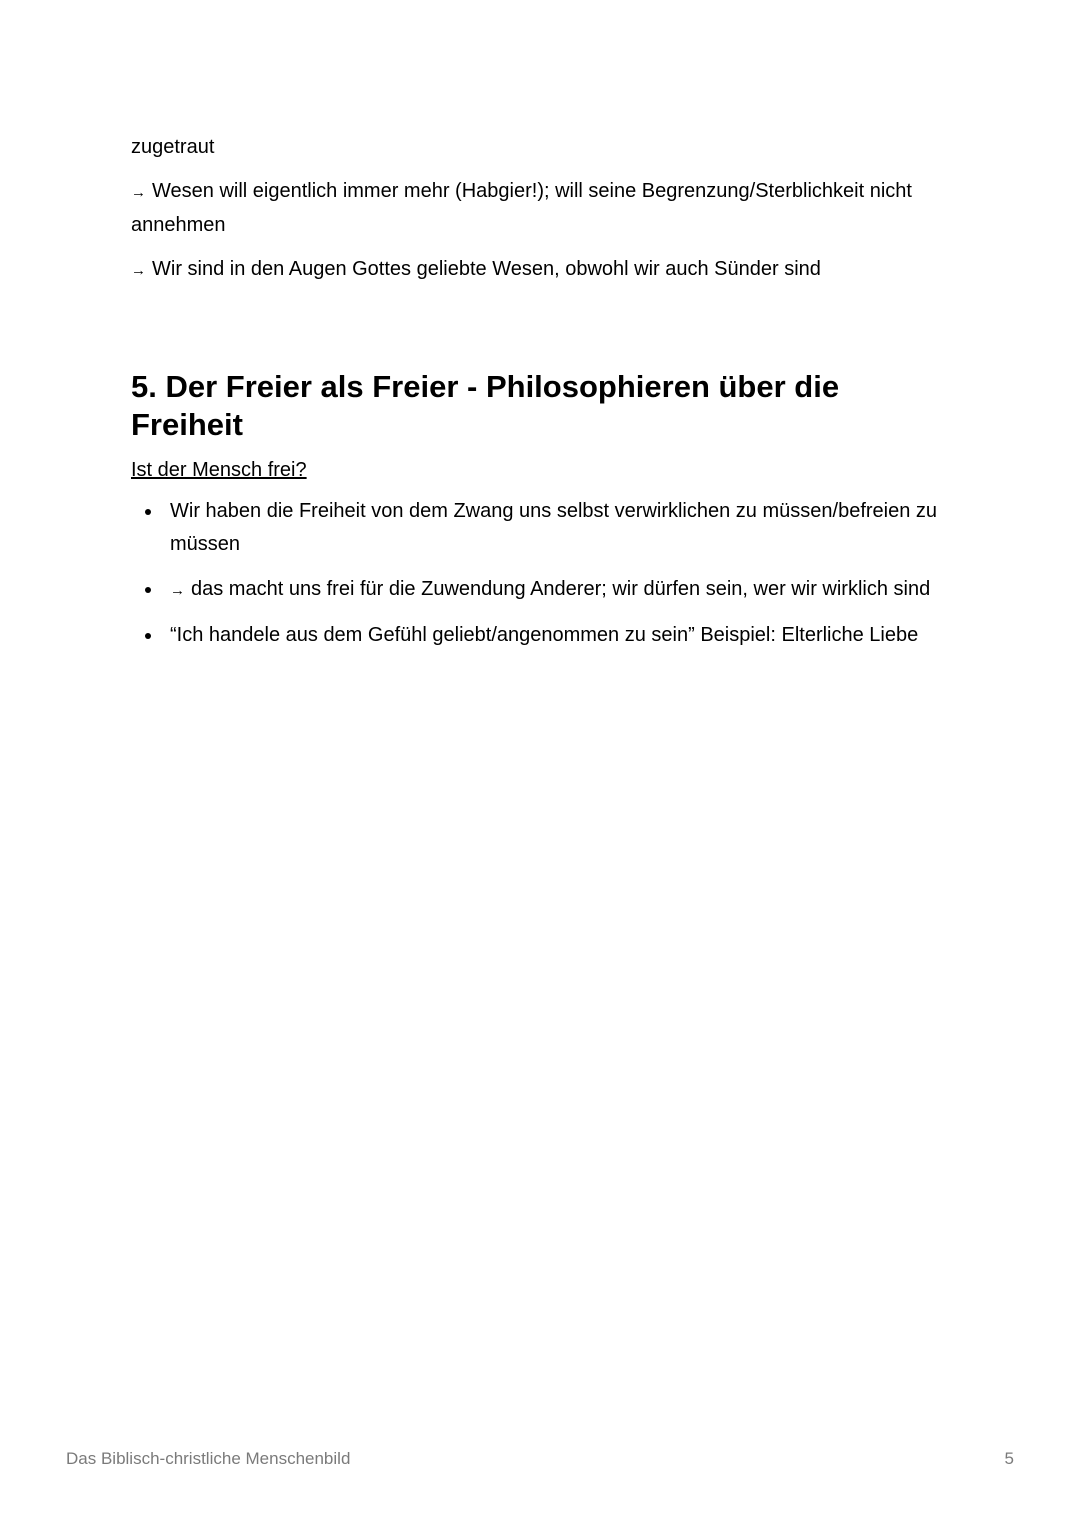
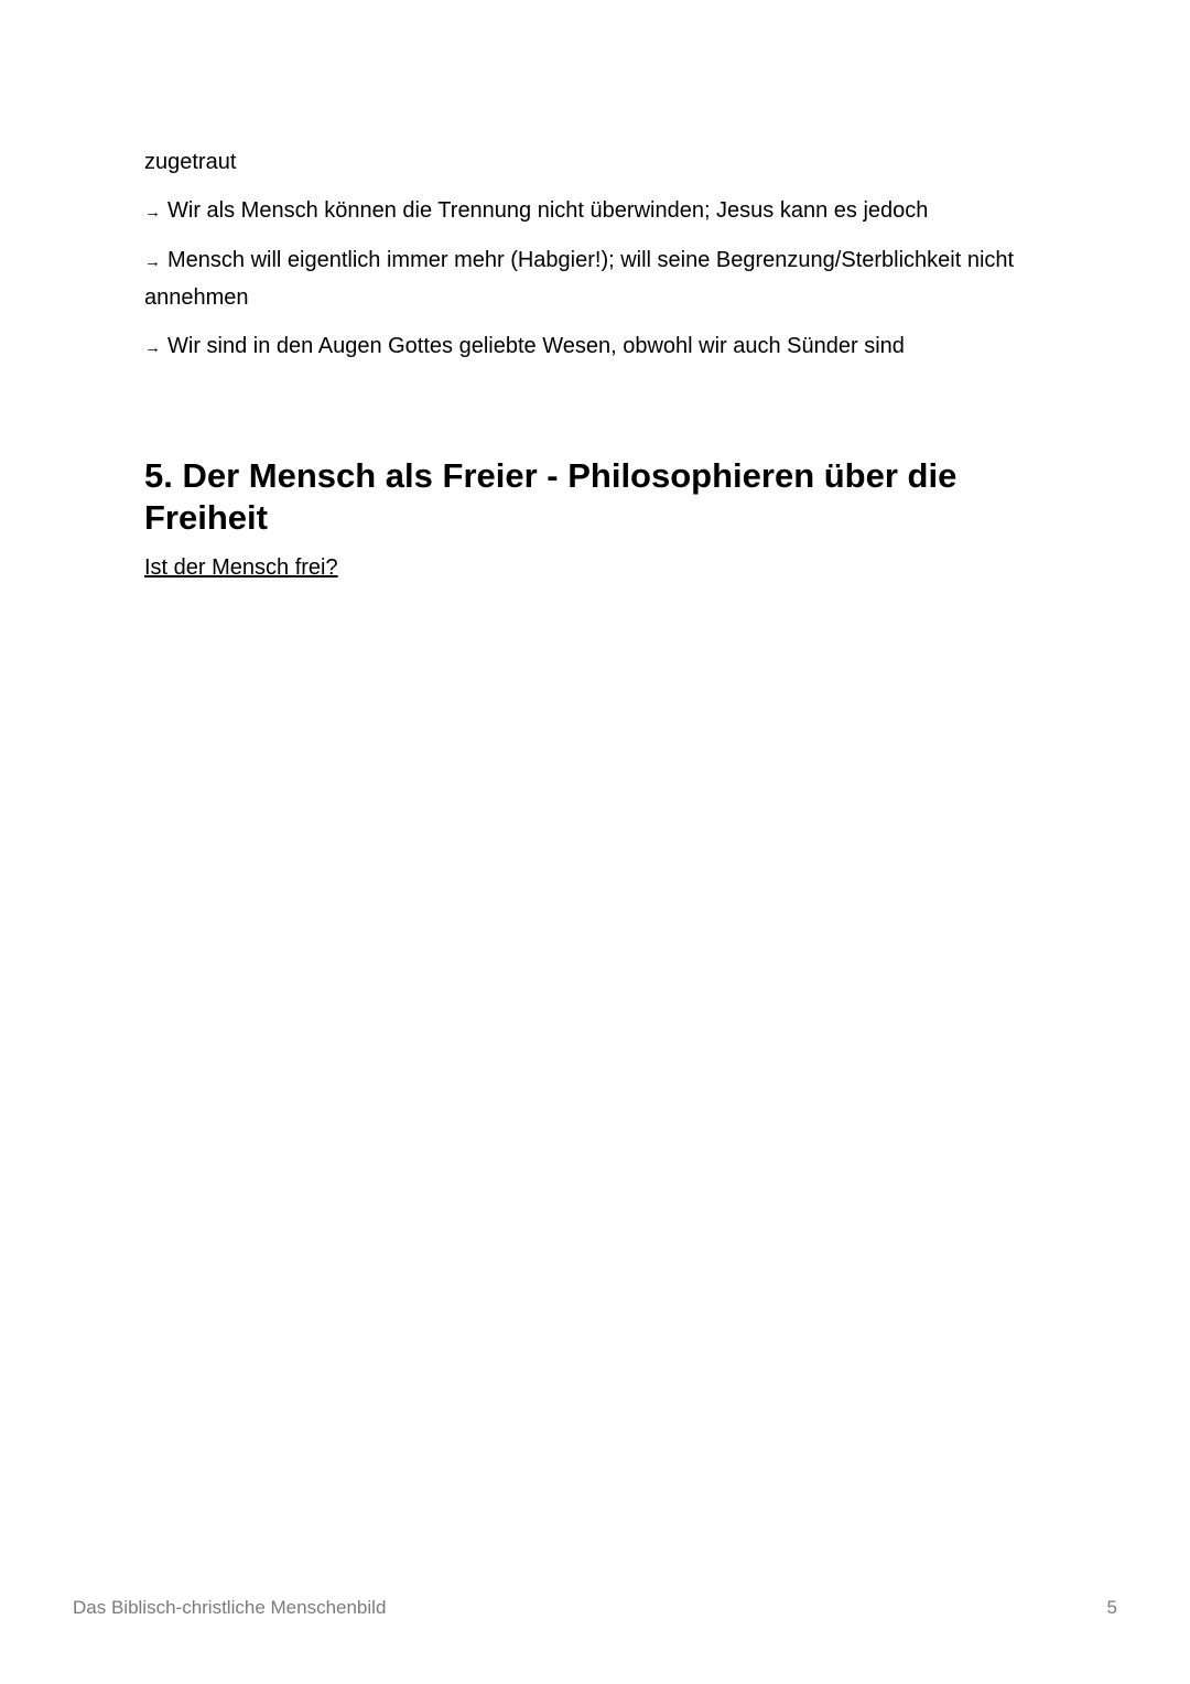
  zugetraut
+ → Wir als Mensch können die Trennung nicht überwinden; Jesus kann es jedoch
- → Wesen will eigentlich immer mehr (Habgier!); will seine Begrenzung/Sterblichkeit nicht annehmen
+ → Mensch will eigentlich immer mehr (Habgier!); will seine Begrenzung/Sterblichkeit nicht annehmen
  → Wir sind in den Augen Gottes geliebte Wesen, obwohl wir auch Sünder sind
- 5. Der Freier als Freier - Philosophieren über die Freiheit
+ 5. Der Mensch als Freier - Philosophieren über die Freiheit
  Ist der Mensch frei?
- Wir haben die Freiheit von dem Zwang uns selbst verwirklichen zu müssen/befreien zu müssen
- → das macht uns frei für die Zuwendung Anderer; wir dürfen sein, wer wir wirklich sind
- “Ich handele aus dem Gefühl geliebt/angenommen zu sein” Beispiel: Elterliche Liebe
  Das Biblisch-christliche Menschenbild
  5
